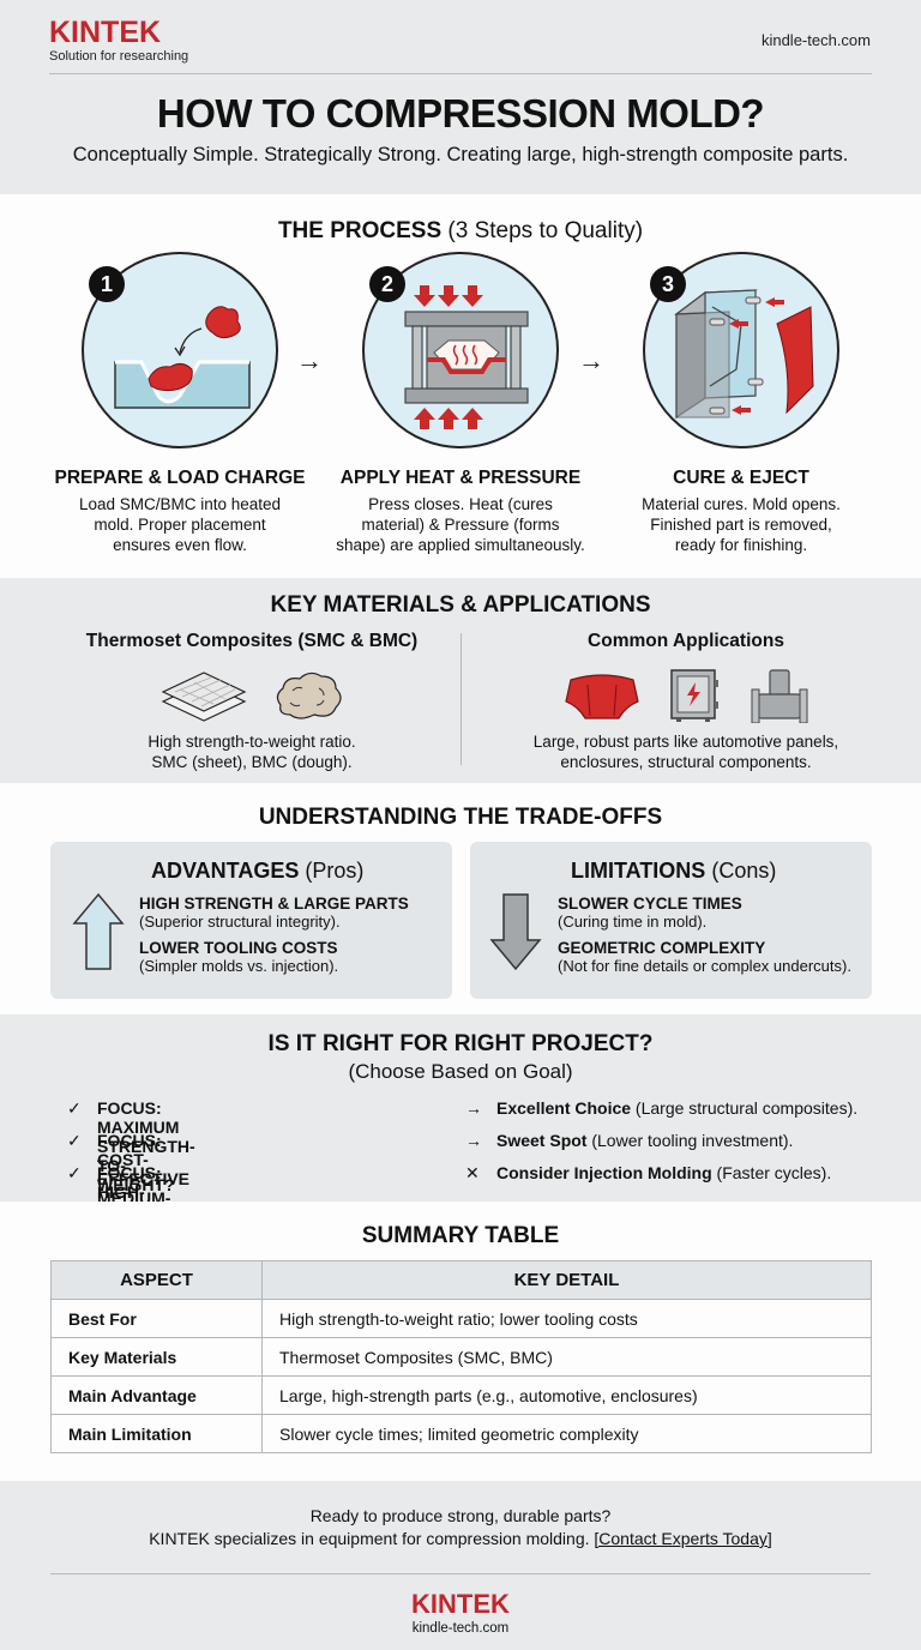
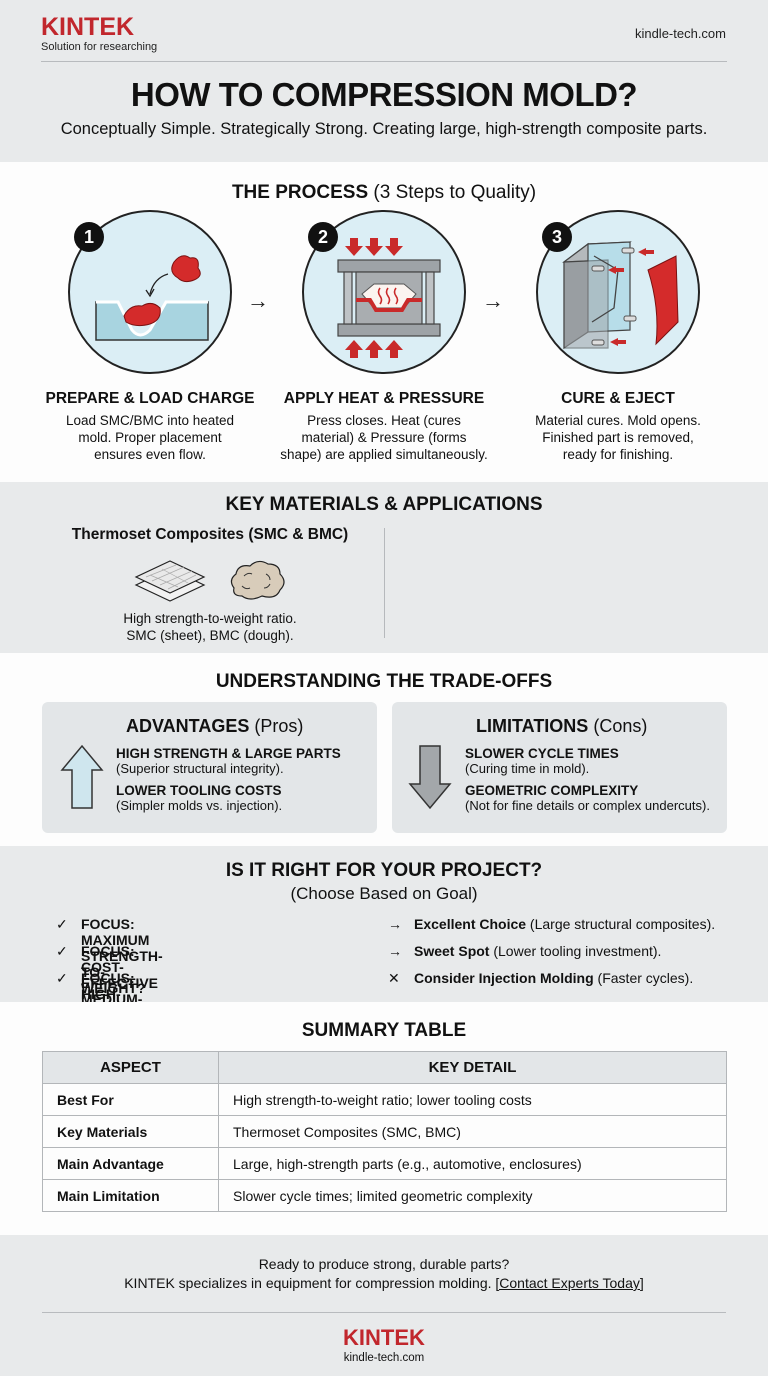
  KINTEK
  Solution for researching
  kindle-tech.com
  HOW TO COMPRESSION MOLD?
  Conceptually Simple. Strategically Strong. Creating large, high-strength composite parts.
  THE PROCESS (3 Steps to Quality)
  1
  PREPARE & LOAD CHARGE
  Load SMC/BMC into heated mold. Proper placement ensures even flow.
  →
  2
  APPLY HEAT & PRESSURE
  Press closes. Heat (cures material) & Pressure (forms shape) are applied simultaneously.
  →
  3
  CURE & EJECT
  Material cures. Mold opens. Finished part is removed, ready for finishing.
  KEY MATERIALS & APPLICATIONS
  Thermoset Composites (SMC & BMC)
  High strength-to-weight ratio.
  SMC (sheet), BMC (dough).
- Common Applications
- Large, robust parts like automotive panels,
- enclosures, structural components.
  UNDERSTANDING THE TRADE-OFFS
  ADVANTAGES (Pros)
  HIGH STRENGTH & LARGE PARTS
  (Superior structural integrity).
  LOWER TOOLING COSTS
  (Simpler molds vs. injection).
  LIMITATIONS (Cons)
  SLOWER CYCLE TIMES
  (Curing time in mold).
  GEOMETRIC COMPLEXITY
  (Not for fine details or complex undercuts).
- IS IT RIGHT FOR RIGHT PROJECT?
+ IS IT RIGHT FOR YOUR PROJECT?
  (Choose Based on Goal)
  ✓
  FOCUS: MAXIMUM STRENGTH-TO-WEIGHT?
  →
  Excellent Choice (Large structural composites).
  ✓
  FOCUS: COST-EFFECTIVE MEDIUM-
  →
  Sweet Spot (Lower tooling investment).
  ✓
  ✕
  Consider Injection Molding (Faster cycles).
  SUMMARY TABLE
  ASPECT	KEY DETAIL
  Best For	High strength-to-weight ratio; lower tooling costs
  Key Materials	Thermoset Composites (SMC, BMC)
  Main Advantage	Large, high-strength parts (e.g., automotive, enclosures)
  Main Limitation	Slower cycle times; limited geometric complexity
  Ready to produce strong, durable parts?
  KINTEK specializes in equipment for compression molding. [Contact Experts Today]
  KINTEK
  kindle-tech.com
